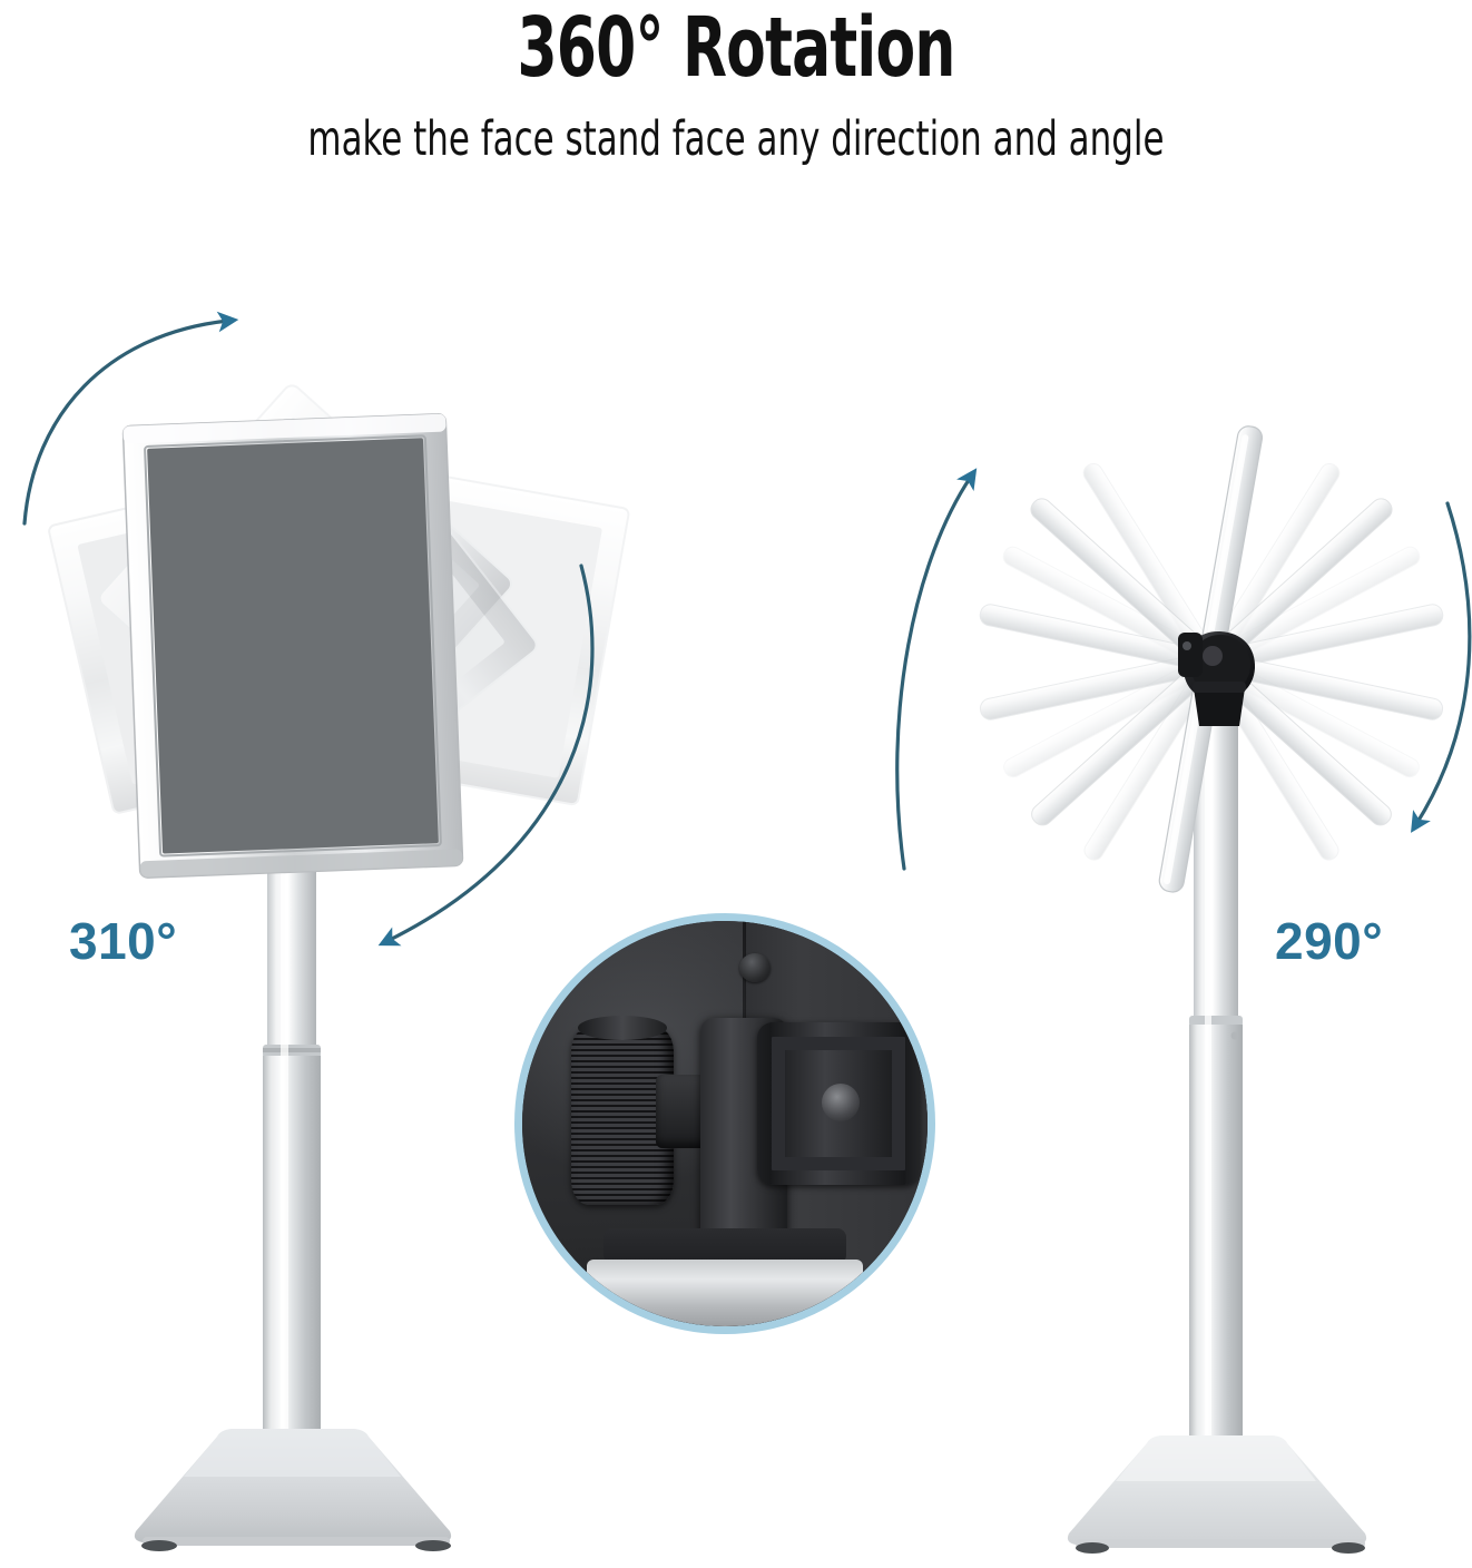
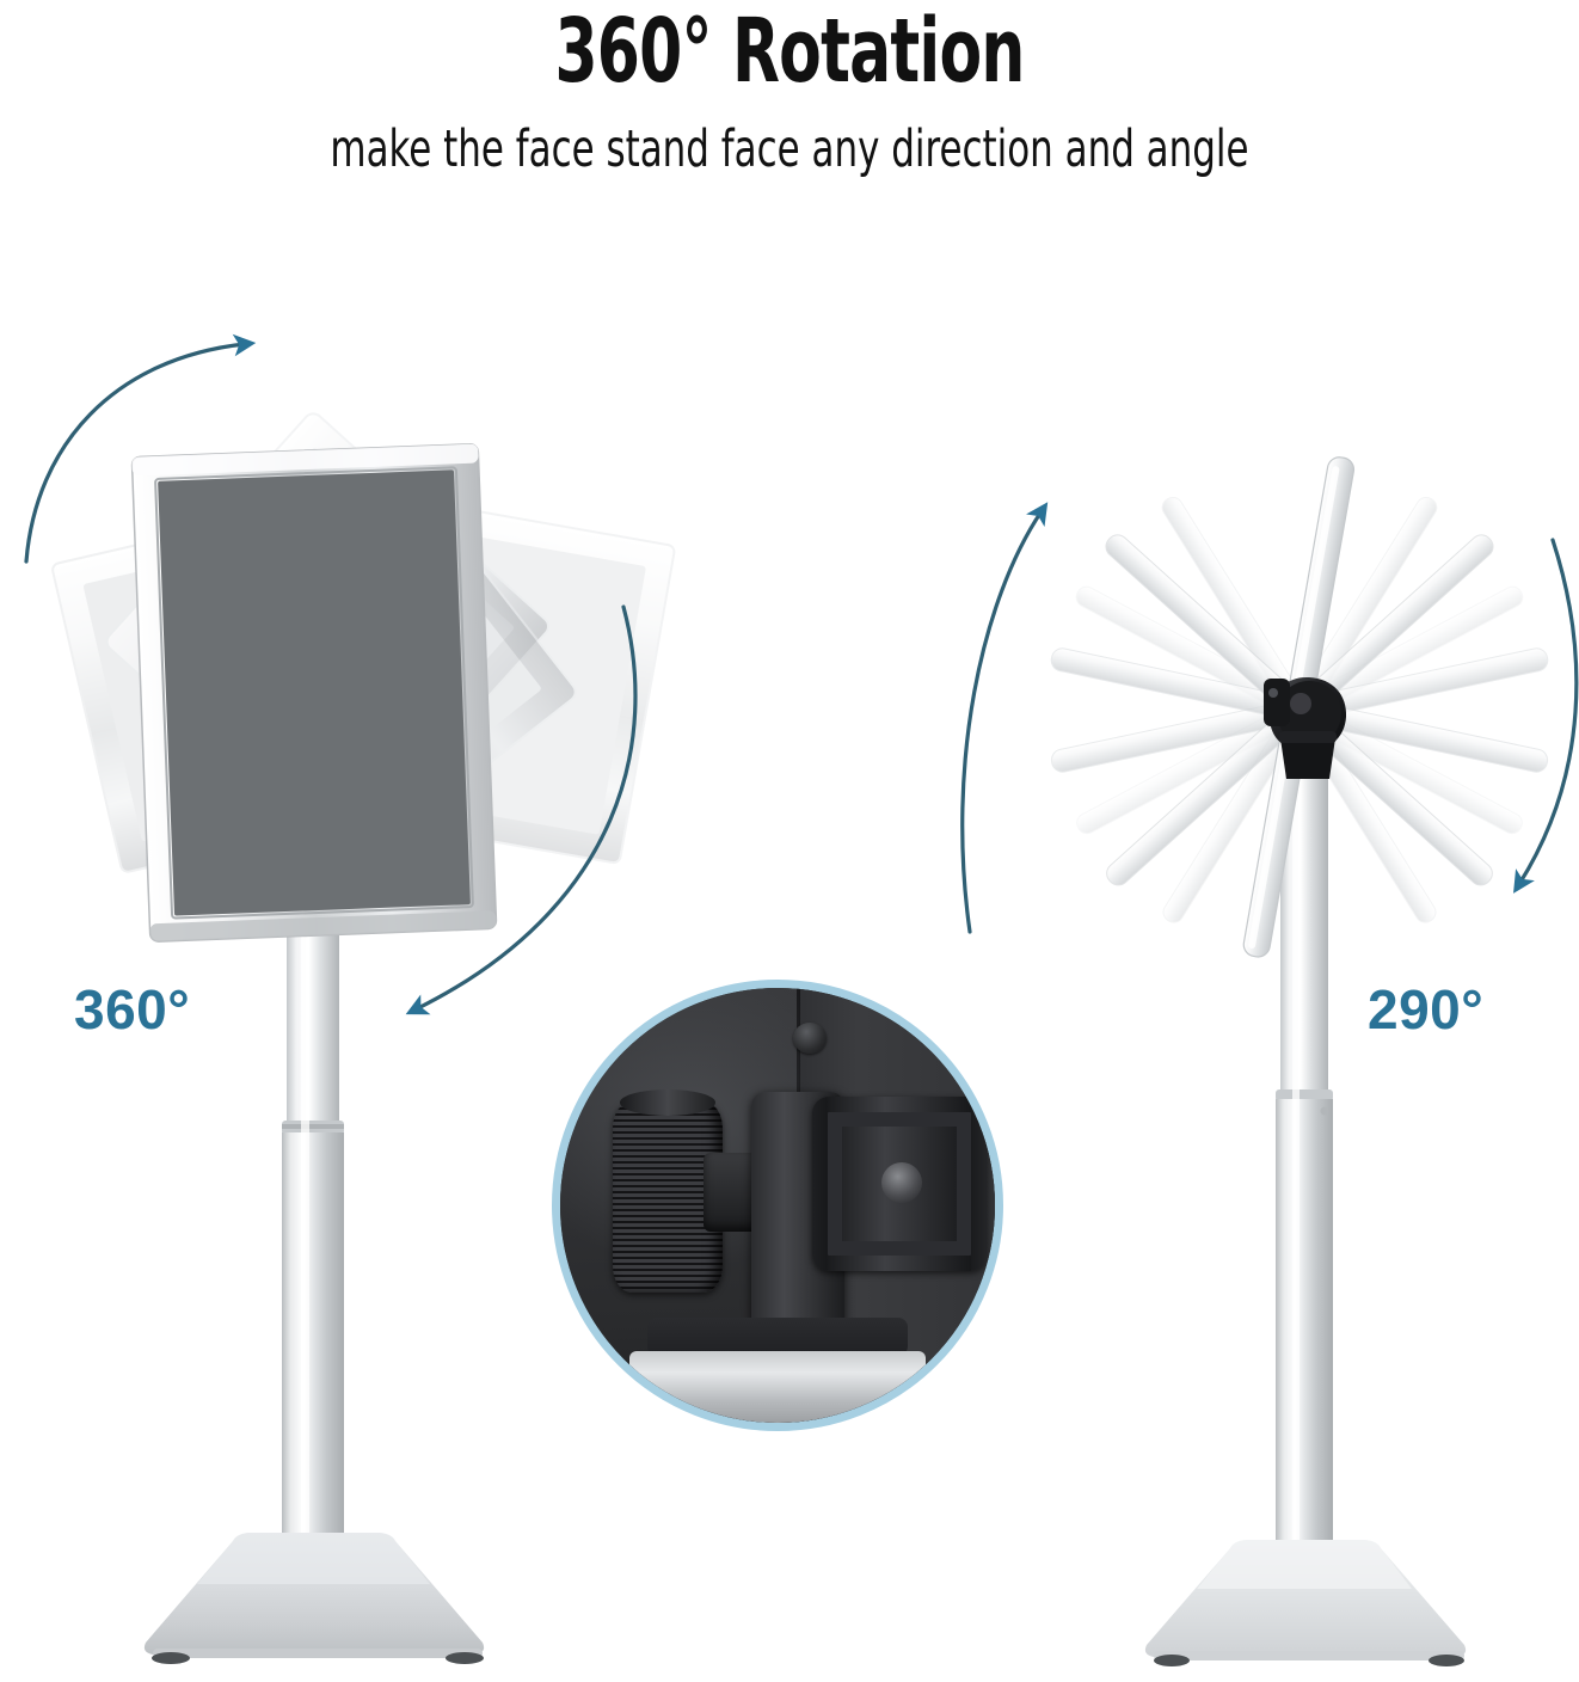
  360° Rotation
  make the face stand face any direction and angle
- 310°
+ 360°
  290°
